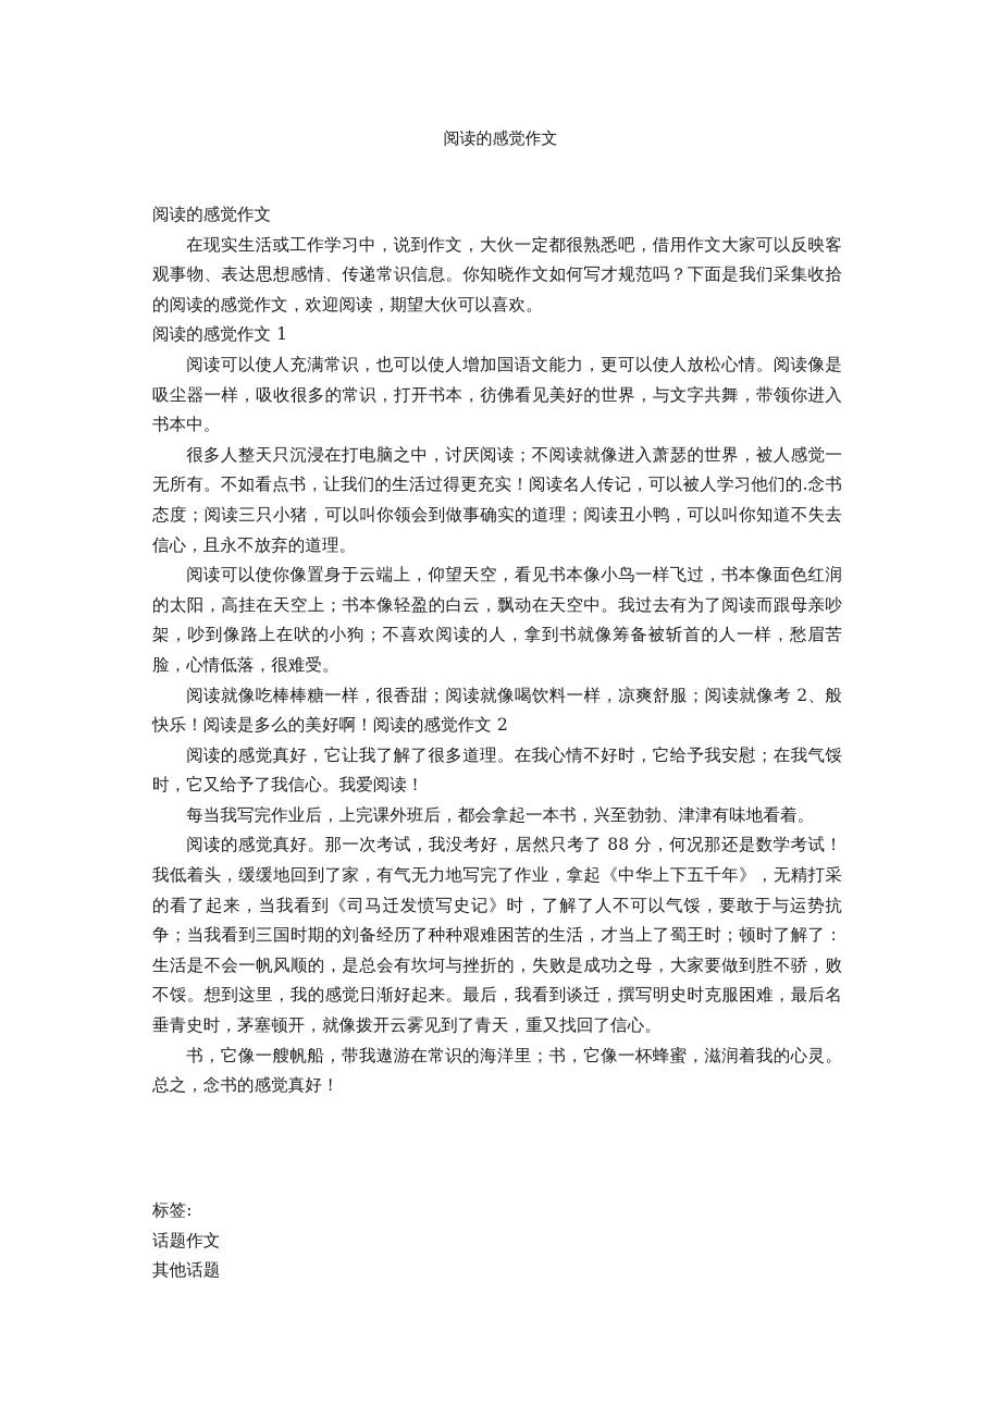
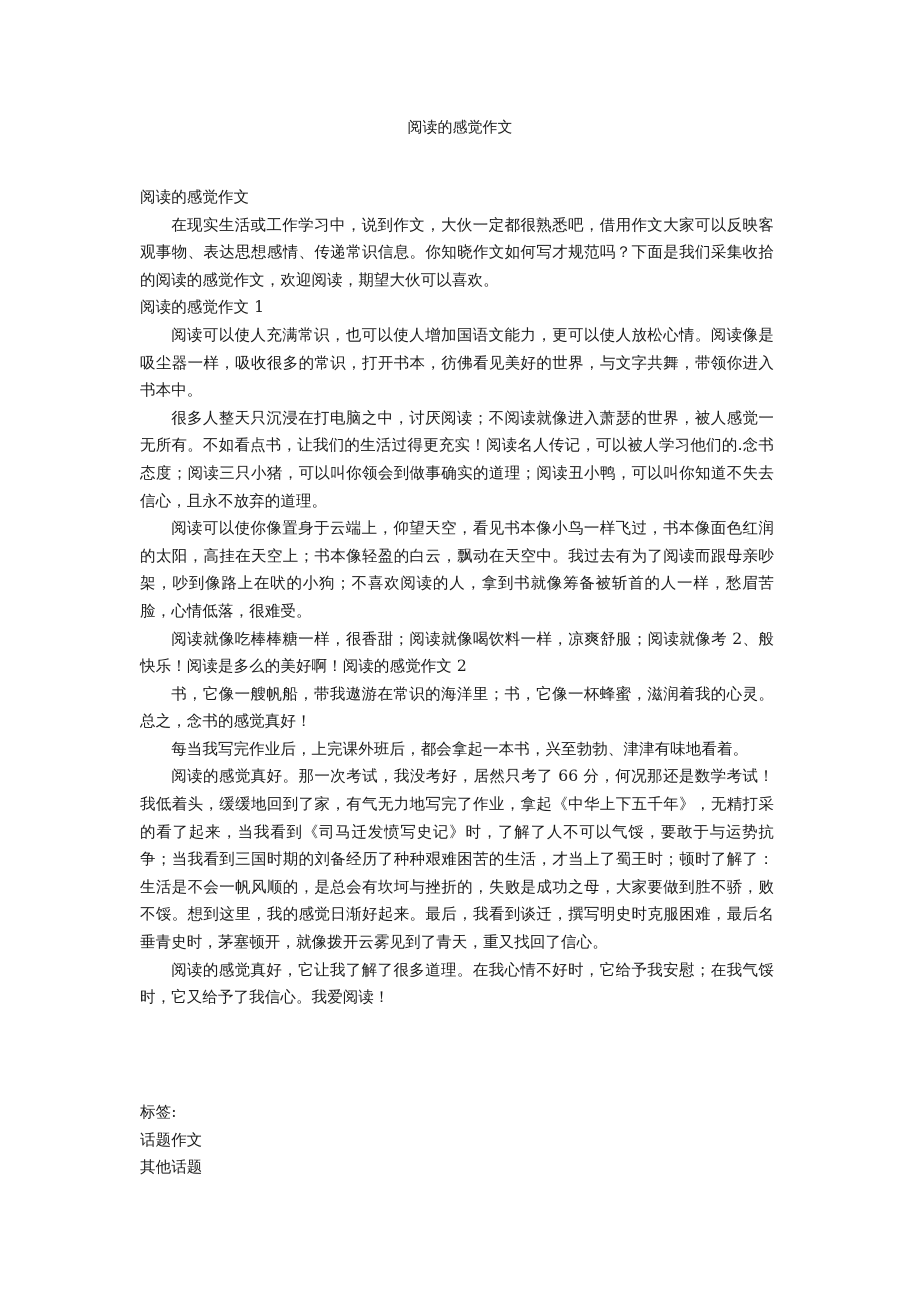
  阅读的感觉作文
  阅读的感觉作文
  在现实生活或工作学习中，说到作文，大伙一定都很熟悉吧，借用作文大家可以反映客观事物、表达思想感情、传递常识信息。你知晓作文如何写才规范吗？下面是我们采集收拾的阅读的感觉作文，欢迎阅读，期望大伙可以喜欢。
  阅读的感觉作文 1
  阅读可以使人充满常识，也可以使人增加国语文能力，更可以使人放松心情。阅读像是吸尘器一样，吸收很多的常识，打开书本，彷佛看见美好的世界，与文字共舞，带领你进入书本中。
  很多人整天只沉浸在打电脑之中，讨厌阅读；不阅读就像进入萧瑟的世界，被人感觉一无所有。不如看点书，让我们的生活过得更充实！阅读名人传记，可以被人学习他们的.念书态度；阅读三只小猪，可以叫你领会到做事确实的道理；阅读丑小鸭，可以叫你知道不失去信心，且永不放弃的道理。
  阅读可以使你像置身于云端上，仰望天空，看见书本像小鸟一样飞过，书本像面色红润的太阳，高挂在天空上；书本像轻盈的白云，飘动在天空中。我过去有为了阅读而跟母亲吵架，吵到像路上在吠的小狗；不喜欢阅读的人，拿到书就像筹备被斩首的人一样，愁眉苦脸，心情低落，很难受。
  阅读就像吃棒棒糖一样，很香甜；阅读就像喝饮料一样，凉爽舒服；阅读就像考 2、般快乐！阅读是多么的美好啊！阅读的感觉作文 2
- 阅读的感觉真好，它让我了解了很多道理。在我心情不好时，它给予我安慰；在我气馁时，它又给予了我信心。我爱阅读！
+ 书，它像一艘帆船，带我遨游在常识的海洋里；书，它像一杯蜂蜜，滋润着我的心灵。总之，念书的感觉真好！
  每当我写完作业后，上完课外班后，都会拿起一本书，兴至勃勃、津津有味地看着。
- 阅读的感觉真好。那一次考试，我没考好，居然只考了 88 分，何况那还是数学考试！我低着头，缓缓地回到了家，有气无力地写完了作业，拿起《中华上下五千年》，无精打采的看了起来，当我看到《司马迁发愤写史记》时，了解了人不可以气馁，要敢于与运势抗争；当我看到三国时期的刘备经历了种种艰难困苦的生活，才当上了蜀王时；顿时了解了：生活是不会一帆风顺的，是总会有坎坷与挫折的，失败是成功之母，大家要做到胜不骄，败不馁。想到这里，我的感觉日渐好起来。最后，我看到谈迁，撰写明史时克服困难，最后名垂青史时，茅塞顿开，就像拨开云雾见到了青天，重又找回了信心。
+ 阅读的感觉真好。那一次考试，我没考好，居然只考了 66 分，何况那还是数学考试！我低着头，缓缓地回到了家，有气无力地写完了作业，拿起《中华上下五千年》，无精打采的看了起来，当我看到《司马迁发愤写史记》时，了解了人不可以气馁，要敢于与运势抗争；当我看到三国时期的刘备经历了种种艰难困苦的生活，才当上了蜀王时；顿时了解了：生活是不会一帆风顺的，是总会有坎坷与挫折的，失败是成功之母，大家要做到胜不骄，败不馁。想到这里，我的感觉日渐好起来。最后，我看到谈迁，撰写明史时克服困难，最后名垂青史时，茅塞顿开，就像拨开云雾见到了青天，重又找回了信心。
- 书，它像一艘帆船，带我遨游在常识的海洋里；书，它像一杯蜂蜜，滋润着我的心灵。总之，念书的感觉真好！
+ 阅读的感觉真好，它让我了解了很多道理。在我心情不好时，它给予我安慰；在我气馁时，它又给予了我信心。我爱阅读！
  标签:
  话题作文
  其他话题
